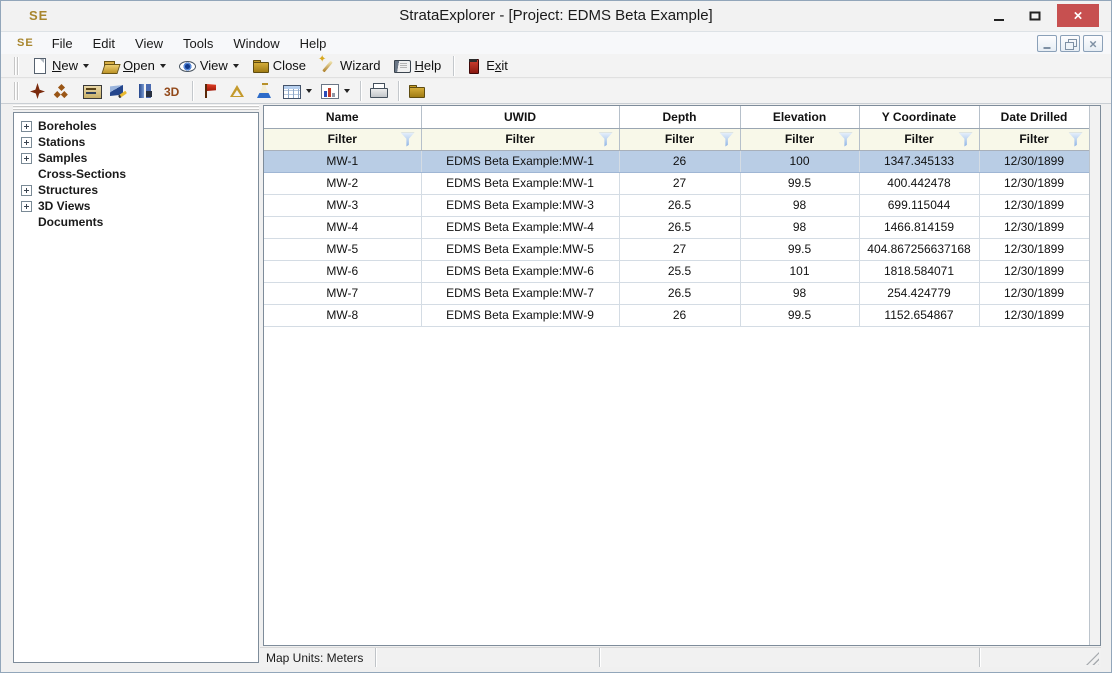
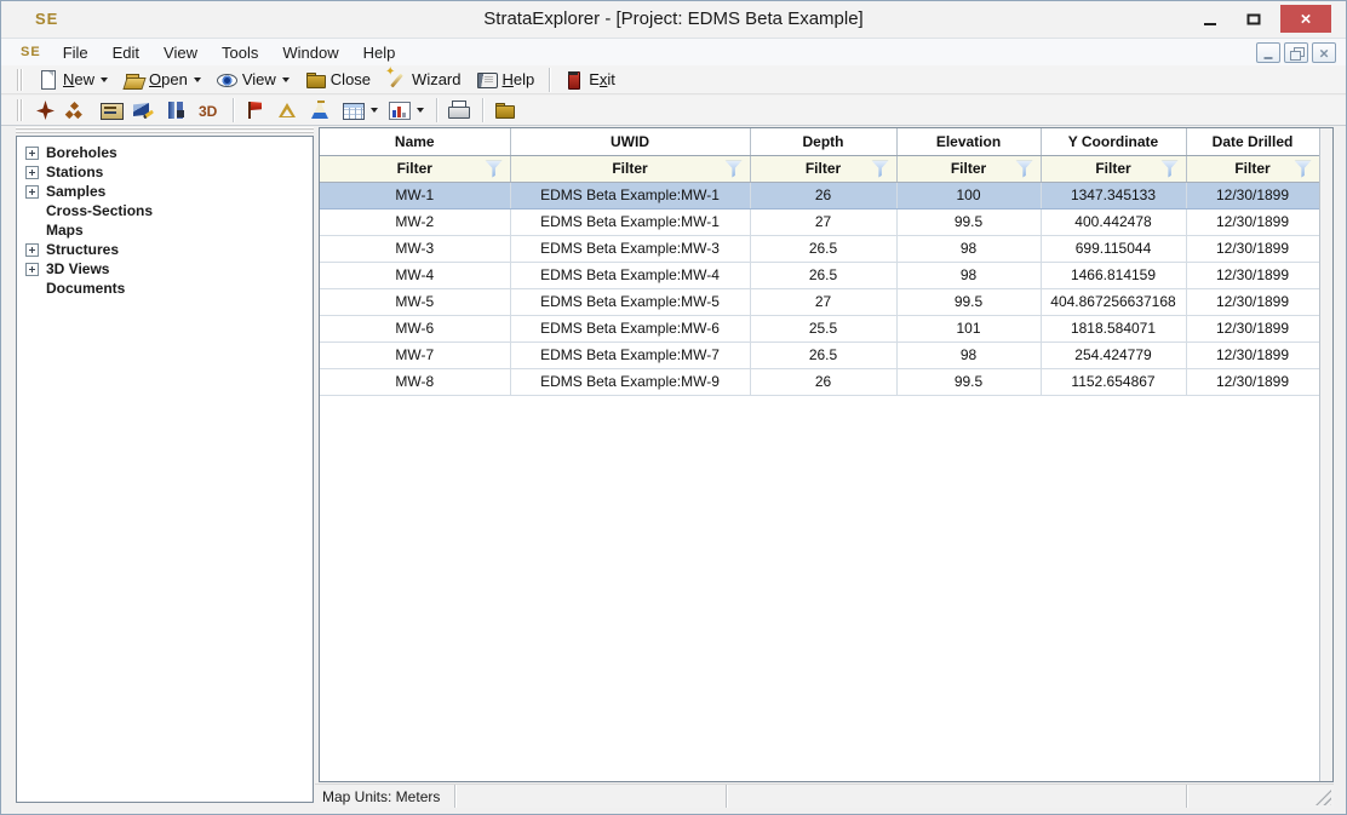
  SE
  StrataExplorer - [Project: EDMS Beta Example]
  ×
  SE
  File
  Edit
  View
  Tools
  Window
  Help
  ×
  New
  Open
  View
  Close
  Wizard
  Help
  Exit
  Boreholes
  Stations
  Samples
  Cross-Sections
+ Maps
  Structures
  3D Views
  Documents
  Name	UWID	Depth	Elevation	Y Coordinate	Date Drilled
  Filter	Filter	Filter	Filter	Filter	Filter
  MW-1	EDMS Beta Example:MW-1	26	100	1347.345133	12/30/1899
  MW-2	EDMS Beta Example:MW-1	27	99.5	400.442478	12/30/1899
  MW-3	EDMS Beta Example:MW-3	26.5	98	699.115044	12/30/1899
  MW-4	EDMS Beta Example:MW-4	26.5	98	1466.814159	12/30/1899
  MW-5	EDMS Beta Example:MW-5	27	99.5	404.867256637168	12/30/1899
  MW-6	EDMS Beta Example:MW-6	25.5	101	1818.584071	12/30/1899
  MW-7	EDMS Beta Example:MW-7	26.5	98	254.424779	12/30/1899
  MW-8	EDMS Beta Example:MW-9	26	99.5	1152.654867	12/30/1899
  Map Units: Meters
